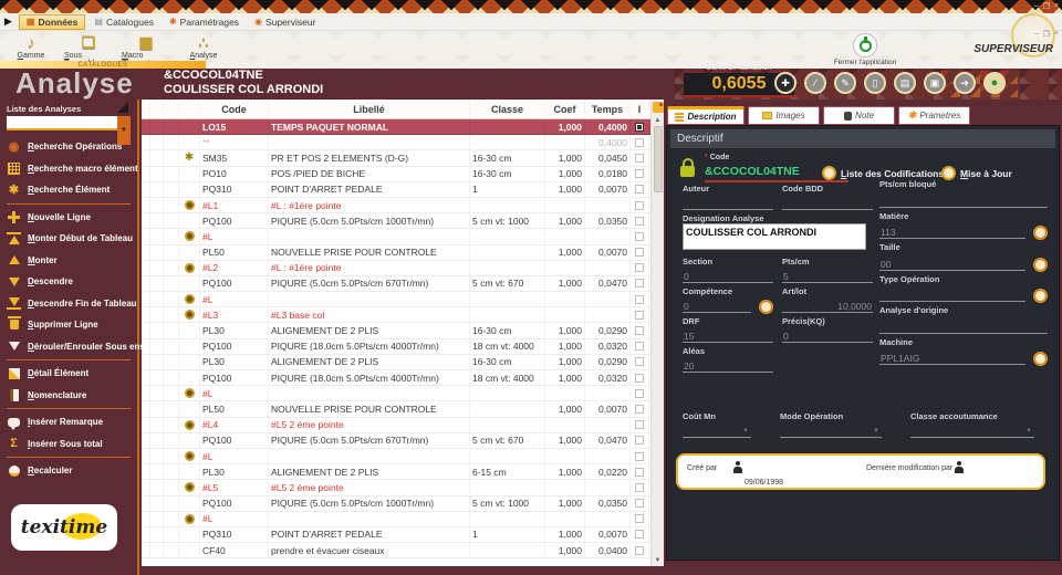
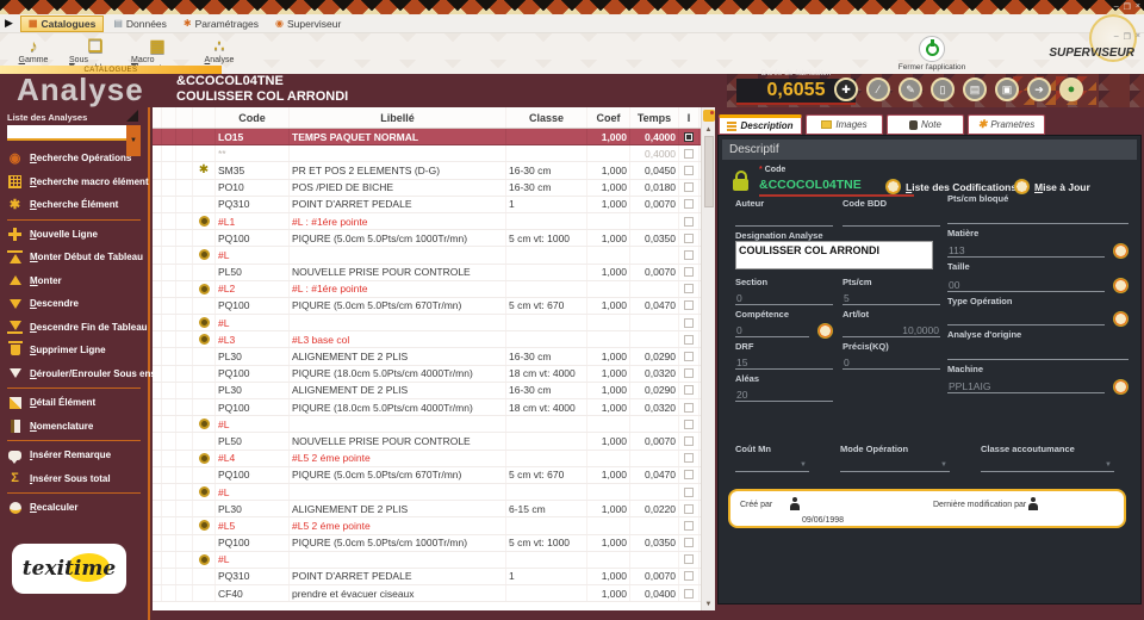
  ▶
  ▦
- Données
+ Catalogues
  ▤
- Catalogues
+ Données
  ✱
  Paramétrages
  ◉
  Superviseur
  ♪
  ❏
  ▦
  ∴
  SUPERVISEUR
  Analyse
  &CCOCOL04TNE
  COULISSER COL ARRONDI
  0,6055
  ✚
  ⁄
  ✎
  ▯
  ▤
  ▣
  ➔
  ●
  Liste des Analyses
  ◉
  Recherche Opérations
  Recherche macro élément
  ✱
  Recherche Élément
  Nouvelle Ligne
  Monter Début de Tableau
  Monter
  Descendre
  Descendre Fin de Tableau
  Supprimer Ligne
  Dérouler/Enrouler Sous en
  Détail Élément
  Nomenclature
  Insérer Remarque
  Σ
  Insérer Sous total
  Recalculer
  texitime
  Code
  Libellé
  Classe
  Coef
  Temps
  I
  LO15
  TEMPS PAQUET NORMAL
  1,000
  0,4000
  **
  0,4000
  ✱
  SM35
  PR ET POS 2 ELEMENTS (D-G)
  16-30 cm
  1,000
  0,0450
  PO10
  POS /PIED DE BICHE
  16-30 cm
  1,000
  0,0180
  PQ310
  POINT D'ARRET PEDALE
  1
  1,000
  0,0070
  #L1
  #L : #1ére pointe
  PQ100
  PIQURE (5.0cm 5.0Pts/cm 1000Tr/mn)
  5 cm vt: 1000
  1,000
  0,0350
  #L
  PL50
  NOUVELLE PRISE POUR CONTROLE
  1,000
  0,0070
  #L2
  #L : #1ére pointe
  PQ100
  PIQURE (5.0cm 5.0Pts/cm 670Tr/mn)
  5 cm vt: 670
  1,000
  0,0470
  #L
  #L3
  #L3 base col
  PL30
  ALIGNEMENT DE 2 PLIS
  16-30 cm
  1,000
  0,0290
  PQ100
  PIQURE (18.0cm 5.0Pts/cm 4000Tr/mn)
  18 cm vt: 4000
  1,000
  0,0320
  PL30
  ALIGNEMENT DE 2 PLIS
  16-30 cm
  1,000
  0,0290
  PQ100
  PIQURE (18.0cm 5.0Pts/cm 4000Tr/mn)
  18 cm vt: 4000
  1,000
  0,0320
  #L
  PL50
  NOUVELLE PRISE POUR CONTROLE
  1,000
  0,0070
  #L4
  #L5 2 éme pointe
  PQ100
  PIQURE (5.0cm 5.0Pts/cm 670Tr/mn)
  5 cm vt: 670
  1,000
  0,0470
  #L
  PL30
  ALIGNEMENT DE 2 PLIS
  6-15 cm
  1,000
  0,0220
  #L5
  #L5 2 éme pointe
  PQ100
  PIQURE (5.0cm 5.0Pts/cm 1000Tr/mn)
  5 cm vt: 1000
  1,000
  0,0350
  #L
  PQ310
  POINT D'ARRET PEDALE
  1
  1,000
  0,0070
  CF40
  prendre et évacuer ciseaux
  1,000
  0,0400
  Description
  Images
  Note
  ✱
  Prametres
  Descriptif
  &CCOCOL04TNE
  Liste des Codification
  Mise à Jour
  Auteur
  Code BDD
  Designation Analyse
  COULISSER COL ARRONDI
  Section
  0
  Pts/cm
  5
  Compétence
  0
  Art/lot
  10,0000
  DRF
  15
  Précis(KQ)
  0
  Aléas
  20
  Pts/cm bloqué
  Matière
  113
  Taille
  00
  Type Opération
  Analyse d'origine
  Machine
  PPL1AIG
  Coût Mn
  Mode Opération
  Classe accoutumance
